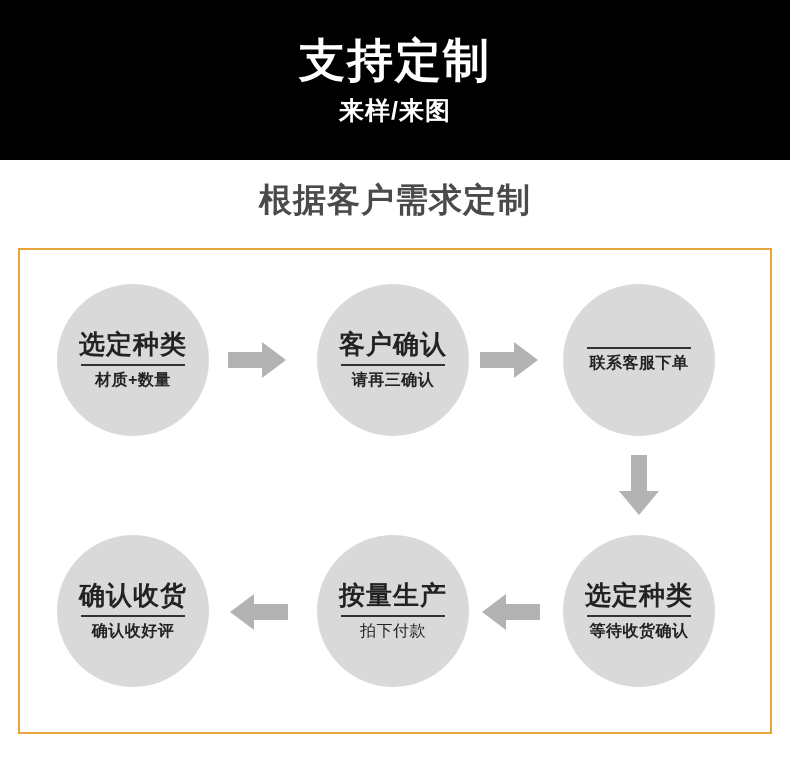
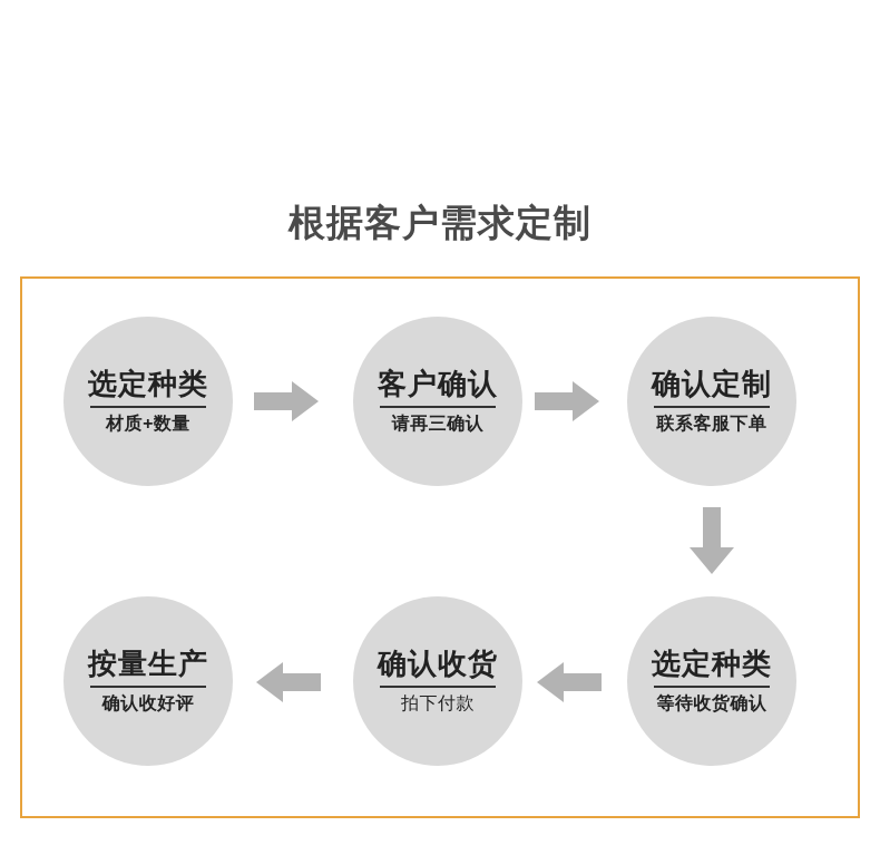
- 支持定制
- 来样/来图
  根据客户需求定制
  选定种类
  材质+数量
  客户确认
  请再三确认
+ 确认定制
  联系客服下单
  选定种类
  等待收货确认
- 按量生产
+ 确认收货
  拍下付款
- 确认收货
+ 按量生产
  确认收好评
